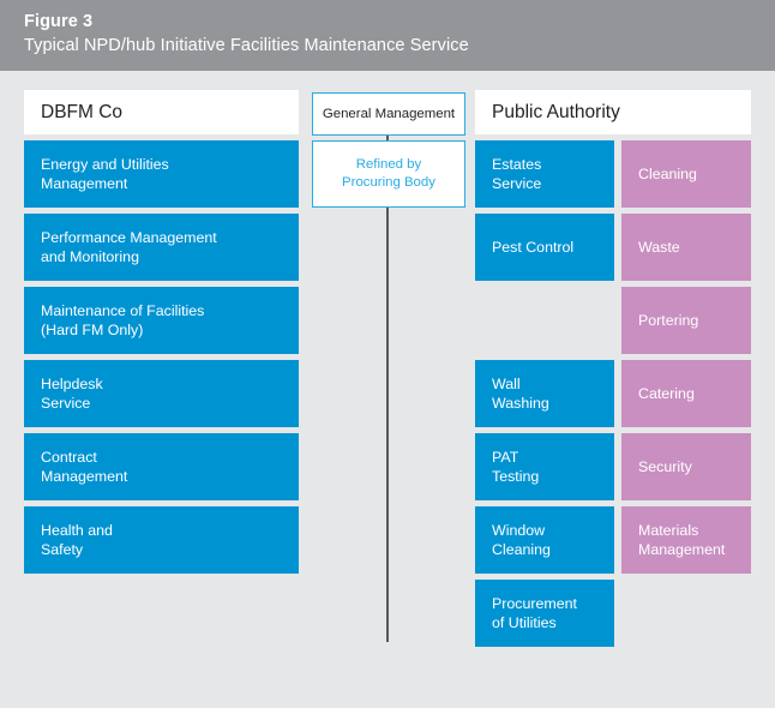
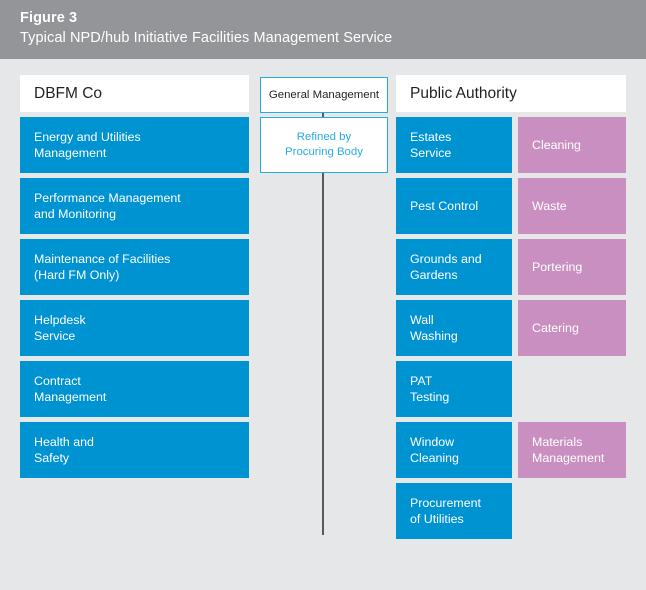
  Figure 3
- Typical NPD/hub Initiative Facilities Maintenance Service
+ Typical NPD/hub Initiative Facilities Management Service
  DBFM Co
  Energy and Utilities
  Management
  Performance Management
  and Monitoring
  Maintenance of Facilities
  (Hard FM Only)
  Helpdesk
  Service
  Contract
  Management
  Health and
  Safety
  General Management
  Refined by
  Procuring Body
  Public Authority
  Estates
  Service
  Pest Control
+ Grounds and
+ Gardens
  Wall
  Washing
  PAT
  Testing
  Window
  Cleaning
  Procurement
  of Utilities
  Cleaning
  Waste
  Portering
  Catering
- Security
  Materials
  Management
